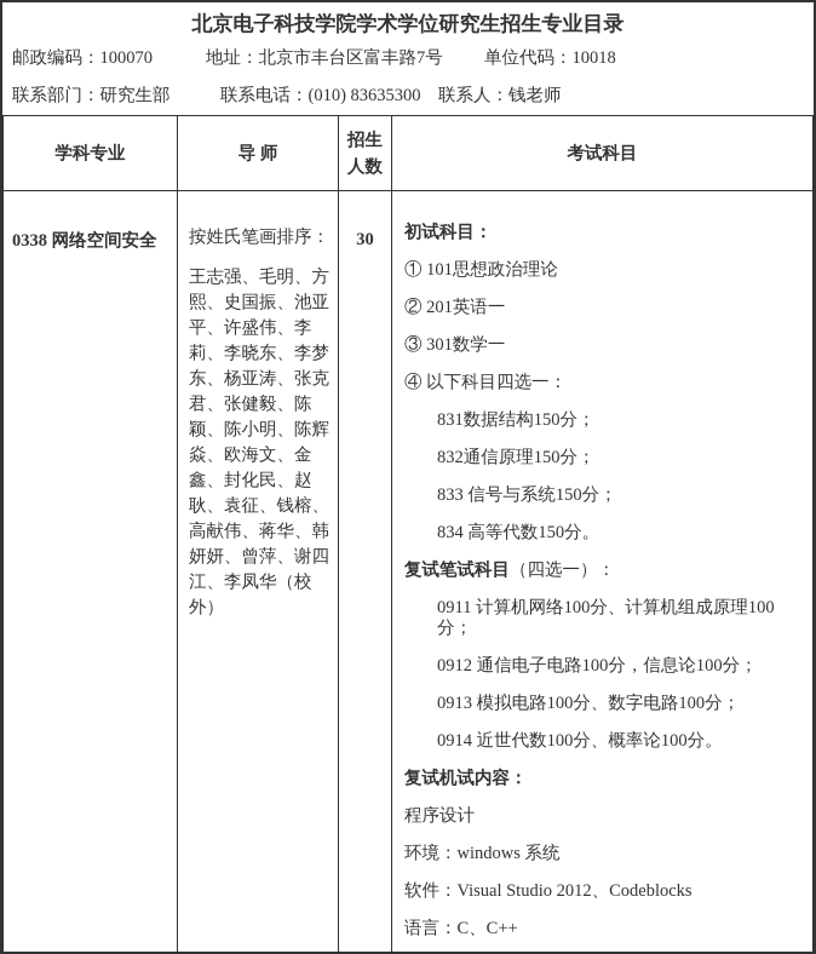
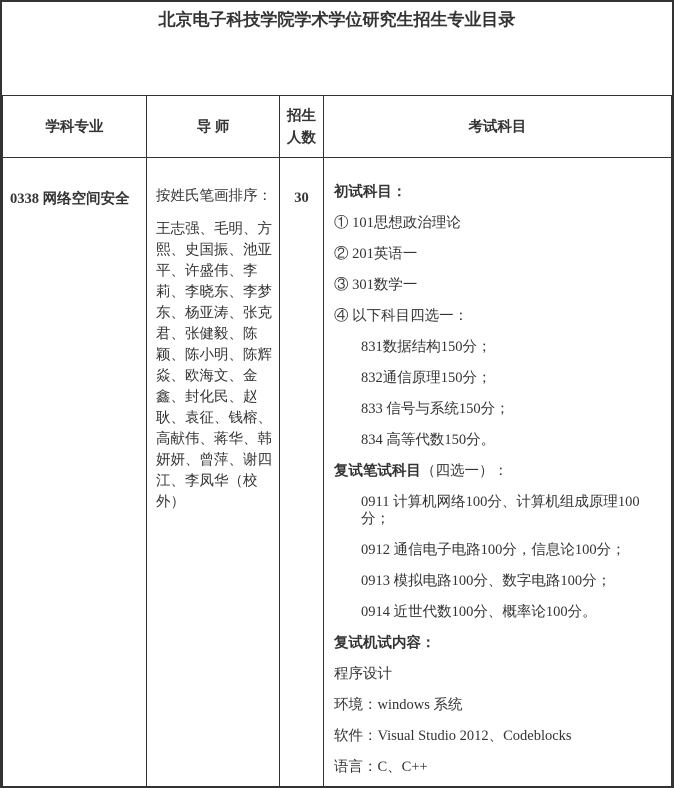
  北京电子科技学院学术学位研究生招生专业目录
- 邮政编码：100070 地址：北京市丰台区富丰路7号 单位代码：10018
- 联系部门：研究生部 联系电话：(010) 83635300 联系人：钱老师
  学科专业	导 师	招生人数	考试科目
  0338 网络空间安全	按姓氏笔画排序： 王志强、毛明、方熙、史国振、池亚平、许盛伟、李莉、李晓东、李梦东、杨亚涛、张克君、张健毅、陈颖、陈小明、陈辉焱、欧海文、金鑫、封化民、赵耿、袁征、钱榕、高献伟、蒋华、韩妍妍、曾萍、谢四江、李凤华（校外）	30	初试科目： ① 101思想政治理论 ② 201英语一 ③ 301数学一 ④ 以下科目四选一： 831数据结构150分； 832通信原理150分； 833 信号与系统150分； 834 高等代数150分。 复试笔试科目（四选一）： 0911 计算机网络100分、计算机组成原理100分； 0912 通信电子电路100分，信息论100分； 0913 模拟电路100分、数字电路100分； 0914 近世代数100分、概率论100分。 复试机试内容： 程序设计 环境：windows 系统 软件：Visual Studio 2012、Codeblocks 语言：C、C++
